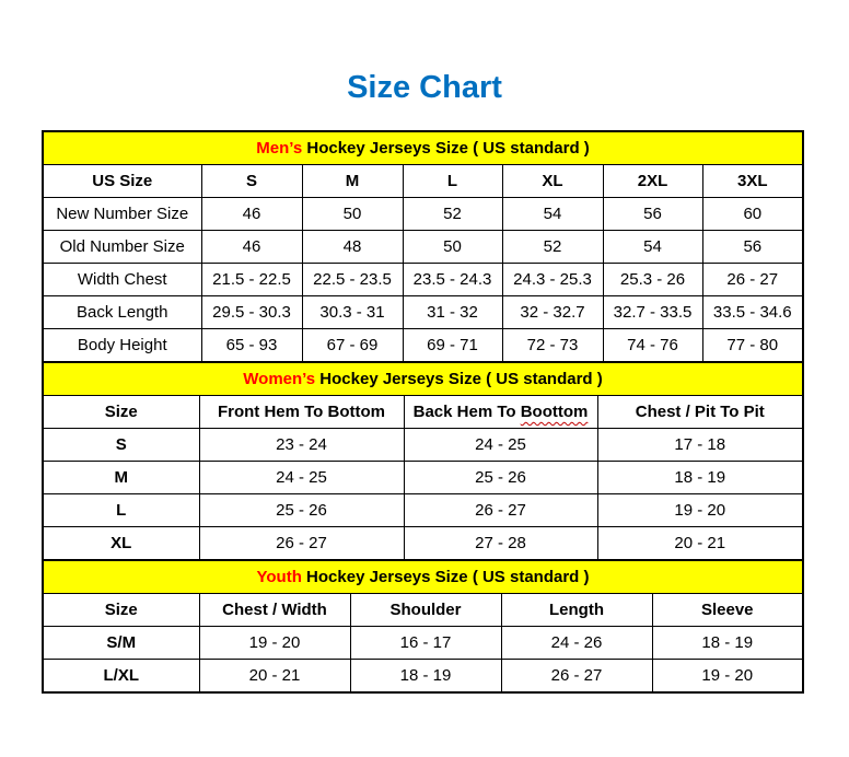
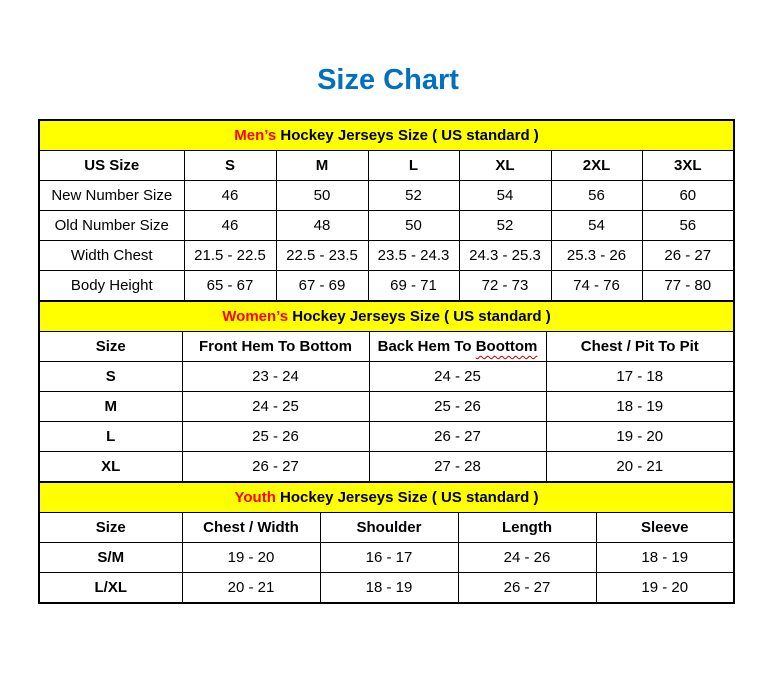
  Size Chart
  Men’s Hockey Jerseys Size ( US standard )
  US Size	S	M	L	XL	2XL	3XL
  New Number Size	46	50	52	54	56	60
  Old Number Size	46	48	50	52	54	56
  Width Chest	21.5 - 22.5	22.5 - 23.5	23.5 - 24.3	24.3 - 25.3	25.3 - 26	26 - 27
- Back Length	29.5 - 30.3	30.3 - 31	31 - 32	32 - 32.7	32.7 - 33.5	33.5 - 34.6
- Body Height	65 - 93	67 - 69	69 - 71	72 - 73	74 - 76	77 - 80
+ Body Height	65 - 67	67 - 69	69 - 71	72 - 73	74 - 76	77 - 80
  Women’s Hockey Jerseys Size ( US standard )
  Size	Front Hem To Bottom	Back Hem To Boottom	Chest / Pit To Pit
  S	23 - 24	24 - 25	17 - 18
  M	24 - 25	25 - 26	18 - 19
  L	25 - 26	26 - 27	19 - 20
  XL	26 - 27	27 - 28	20 - 21
  Youth Hockey Jerseys Size ( US standard )
  Size	Chest / Width	Shoulder	Length	Sleeve
  S/M	19 - 20	16 - 17	24 - 26	18 - 19
  L/XL	20 - 21	18 - 19	26 - 27	19 - 20
